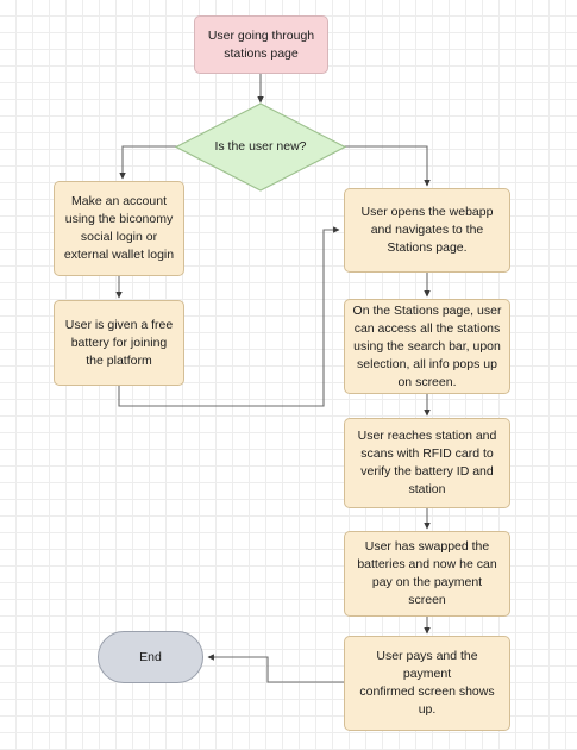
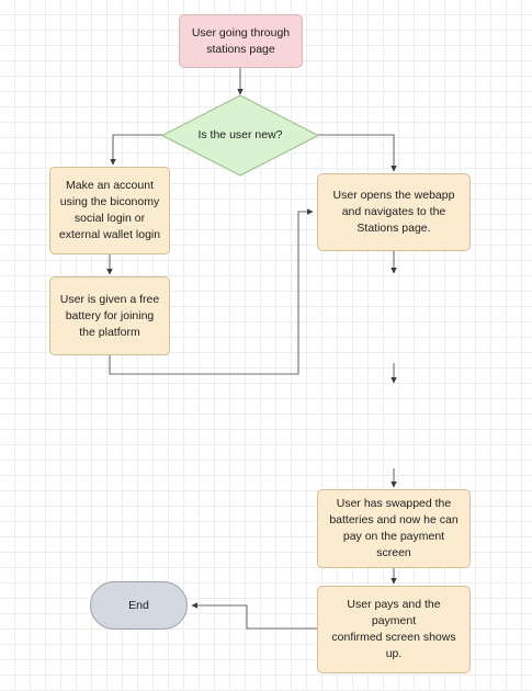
  User going through
  stations page
  Is the user new?
  Make an account
  using the biconomy
  social login or
  external wallet login
  User is given a free
  battery for joining
  the platform
  User opens the webapp
  and navigates to the
  Stations page.
- On the Stations page, user
- can access all the stations
- using the search bar, upon
- selection, all info pops up
- on screen.
- User reaches station and
- scans with RFID card to
- verify the battery ID and
- station
  User has swapped the
  batteries and now he can
  pay on the payment
  screen
  User pays and the payment
  confirmed screen shows
  up.
  End
